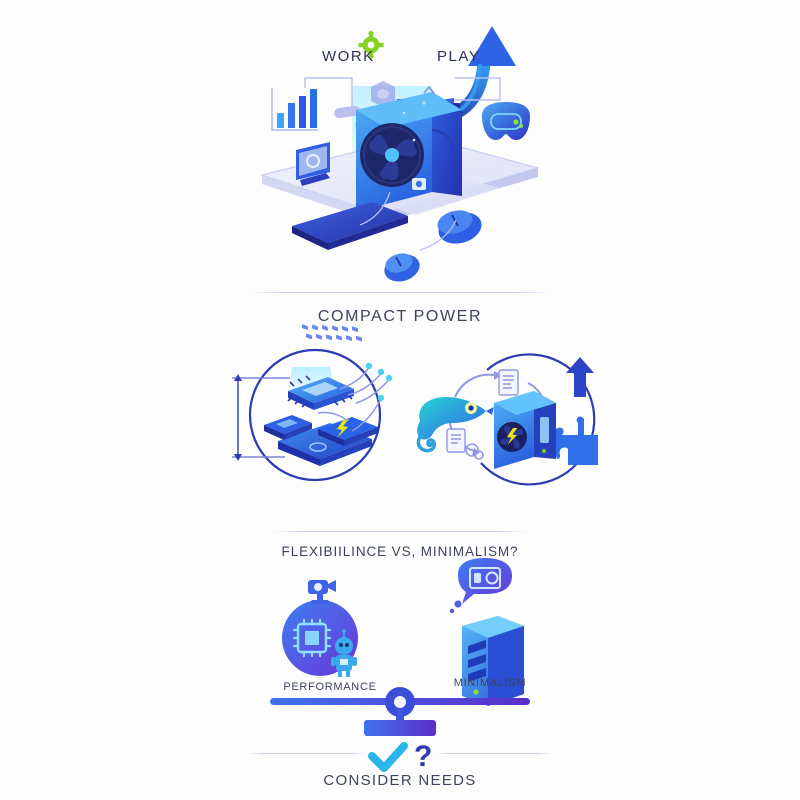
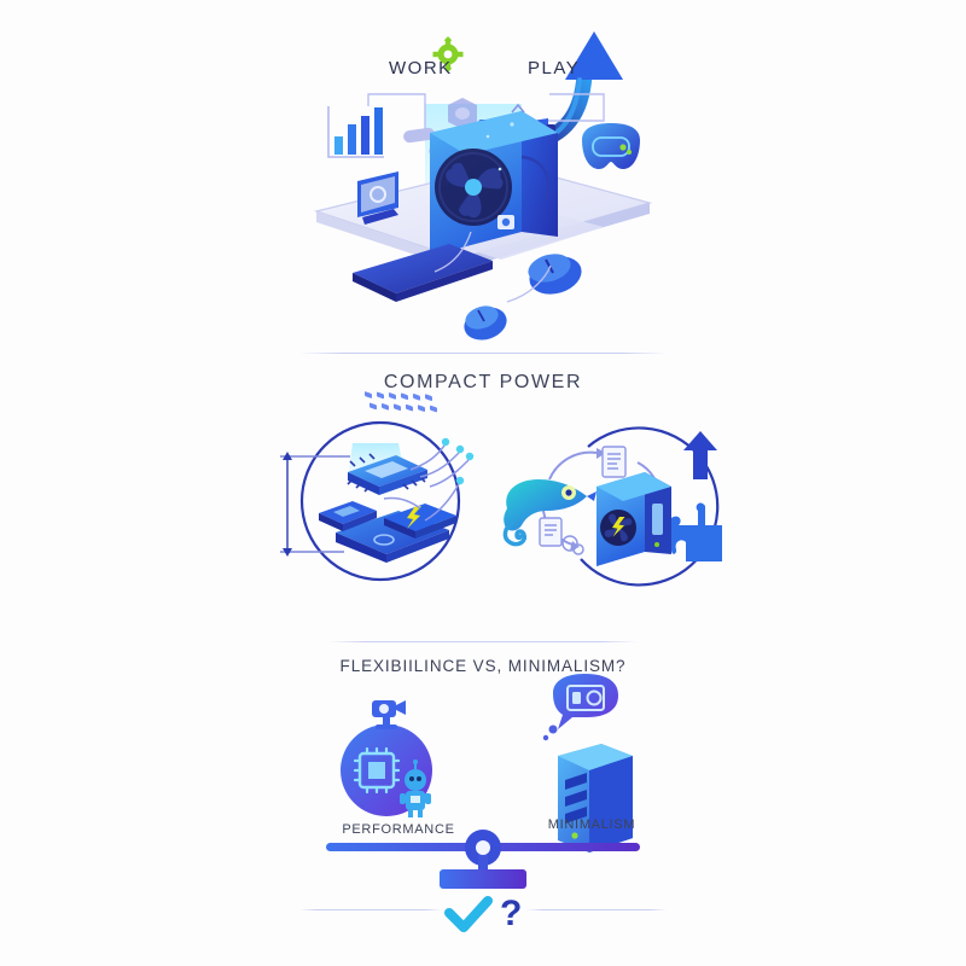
  WORK
  PLAY
  COMPACT POWER
  FLEXIBIILINCE VS, MINIMALISM?
  PERFORMANCE
  MINIMALISM
  ?
- CONSIDER NEEDS
